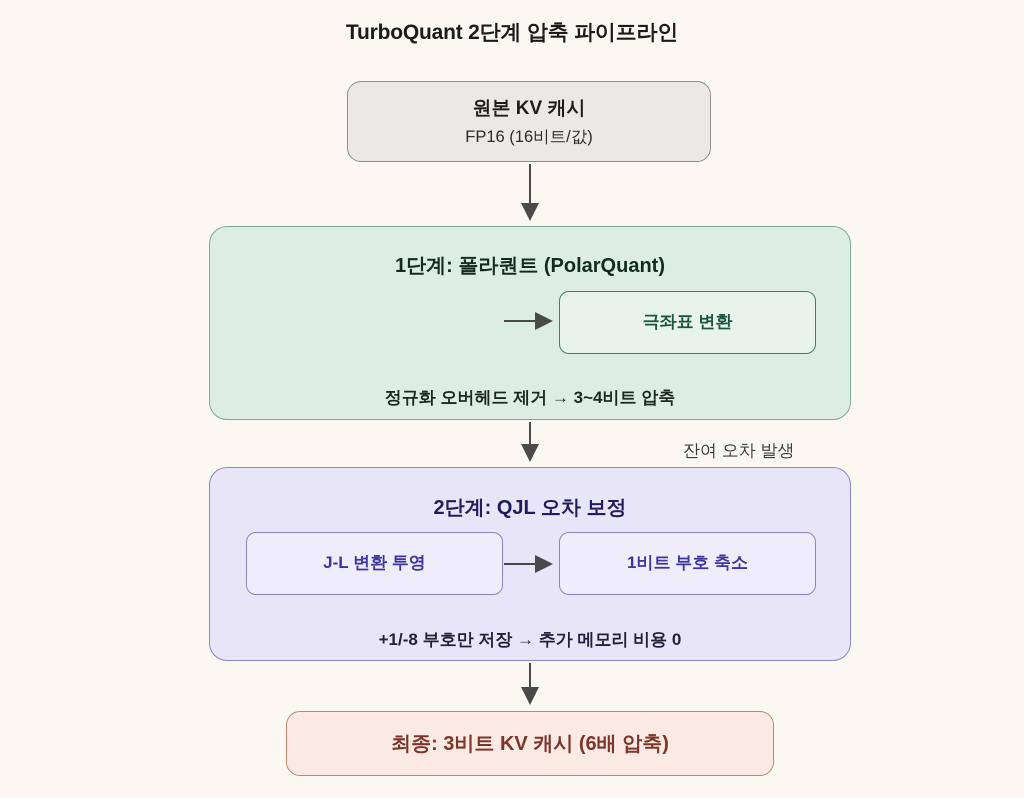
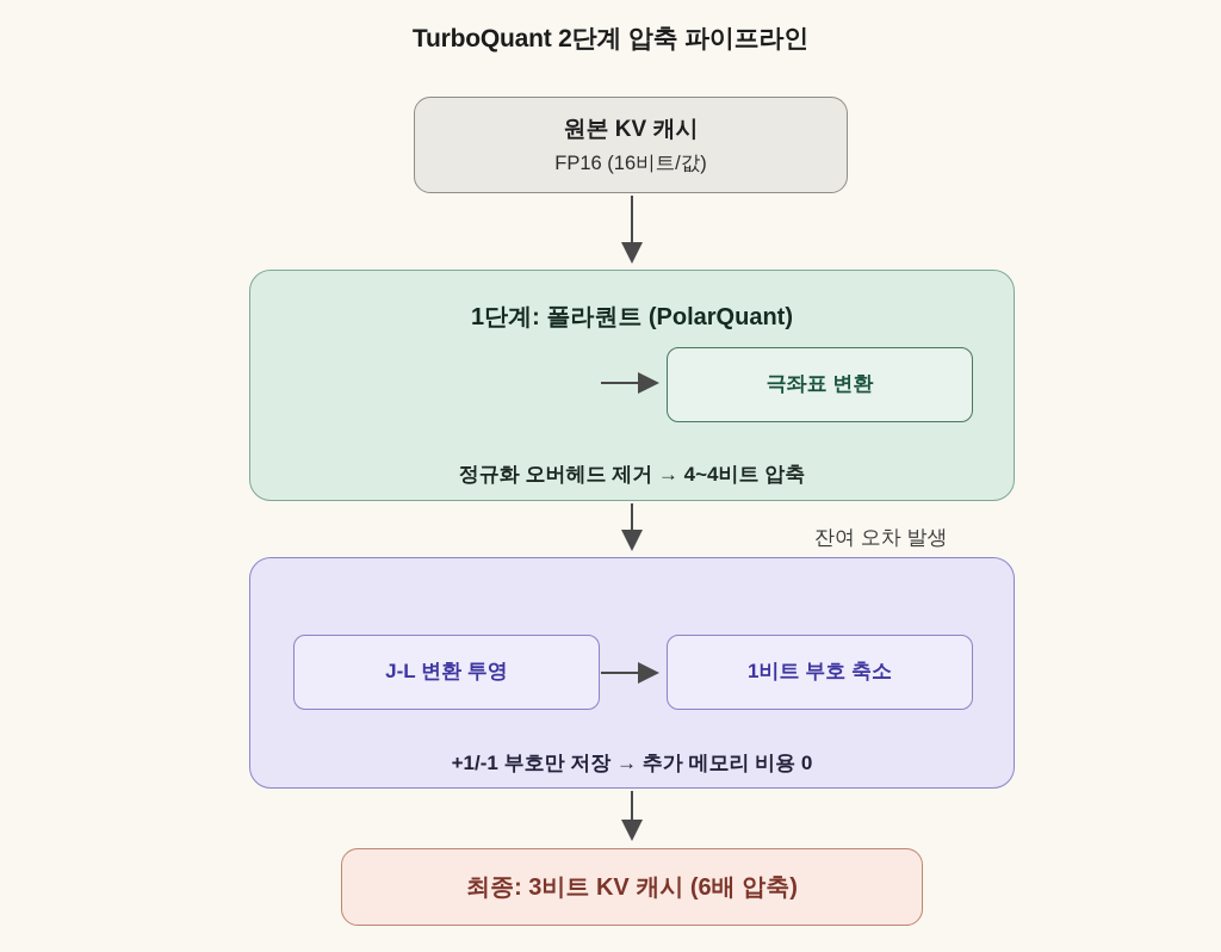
  TurboQuant 2단계 압축 파이프라인
  원본 KV 캐시
  FP16 (16비트/값)
  1단계: 폴라퀀트 (PolarQuant)
  극좌표 변환
- 정규화 오버헤드 제거 → 3~4비트 압축
+ 정규화 오버헤드 제거 → 4~4비트 압축
  잔여 오차 발생
- 2단계: QJL 오차 보정
  J-L 변환 투영
  1비트 부호 축소
- +1/-8 부호만 저장 → 추가 메모리 비용 0
+ +1/-1 부호만 저장 → 추가 메모리 비용 0
  최종: 3비트 KV 캐시 (6배 압축)
